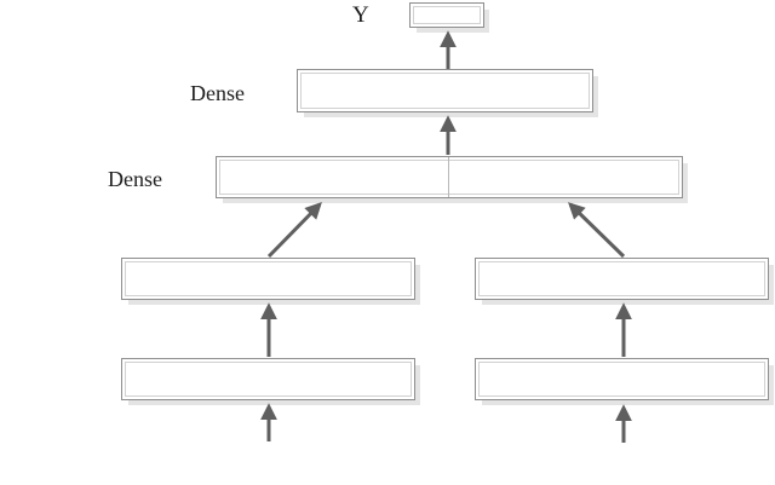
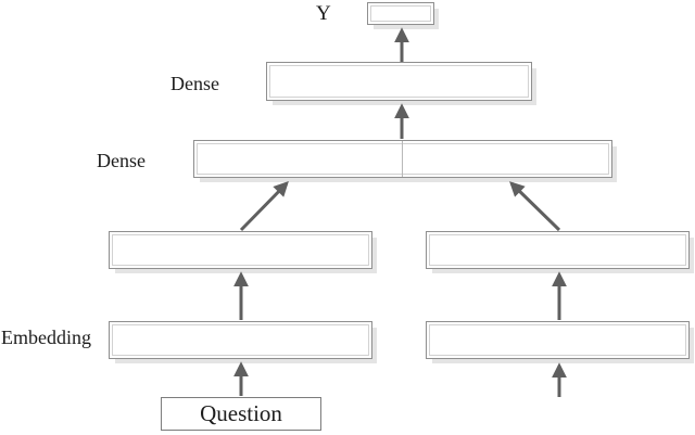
  Y
  Dense
  Dense
+ Embedding
+ Question
